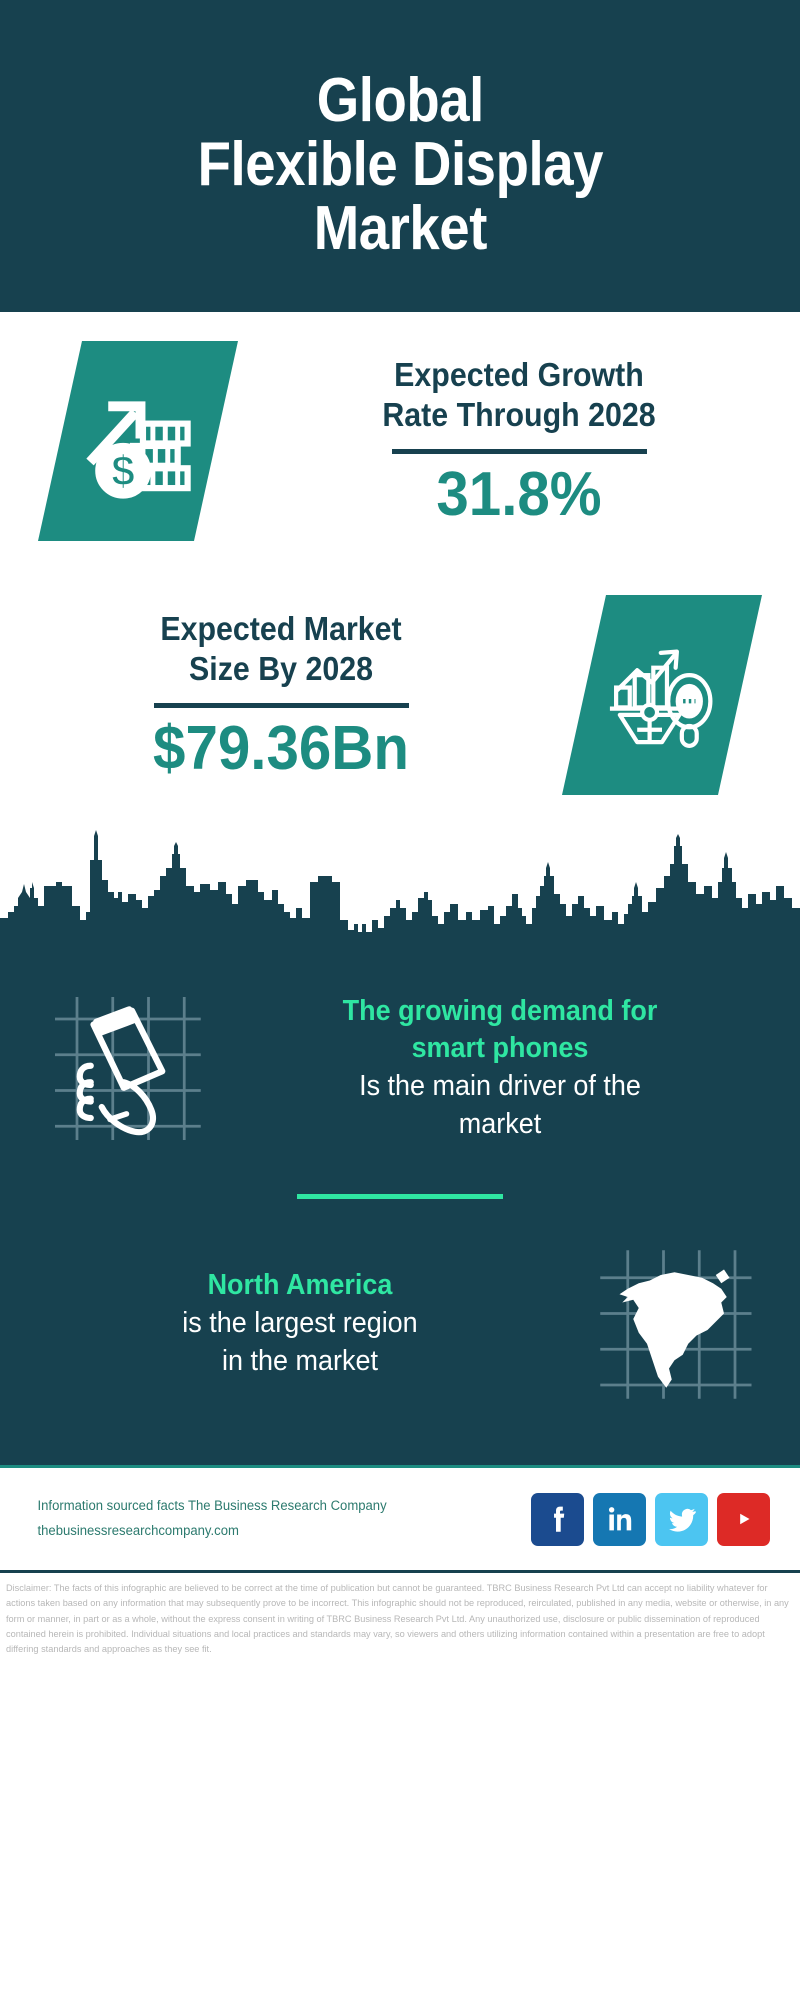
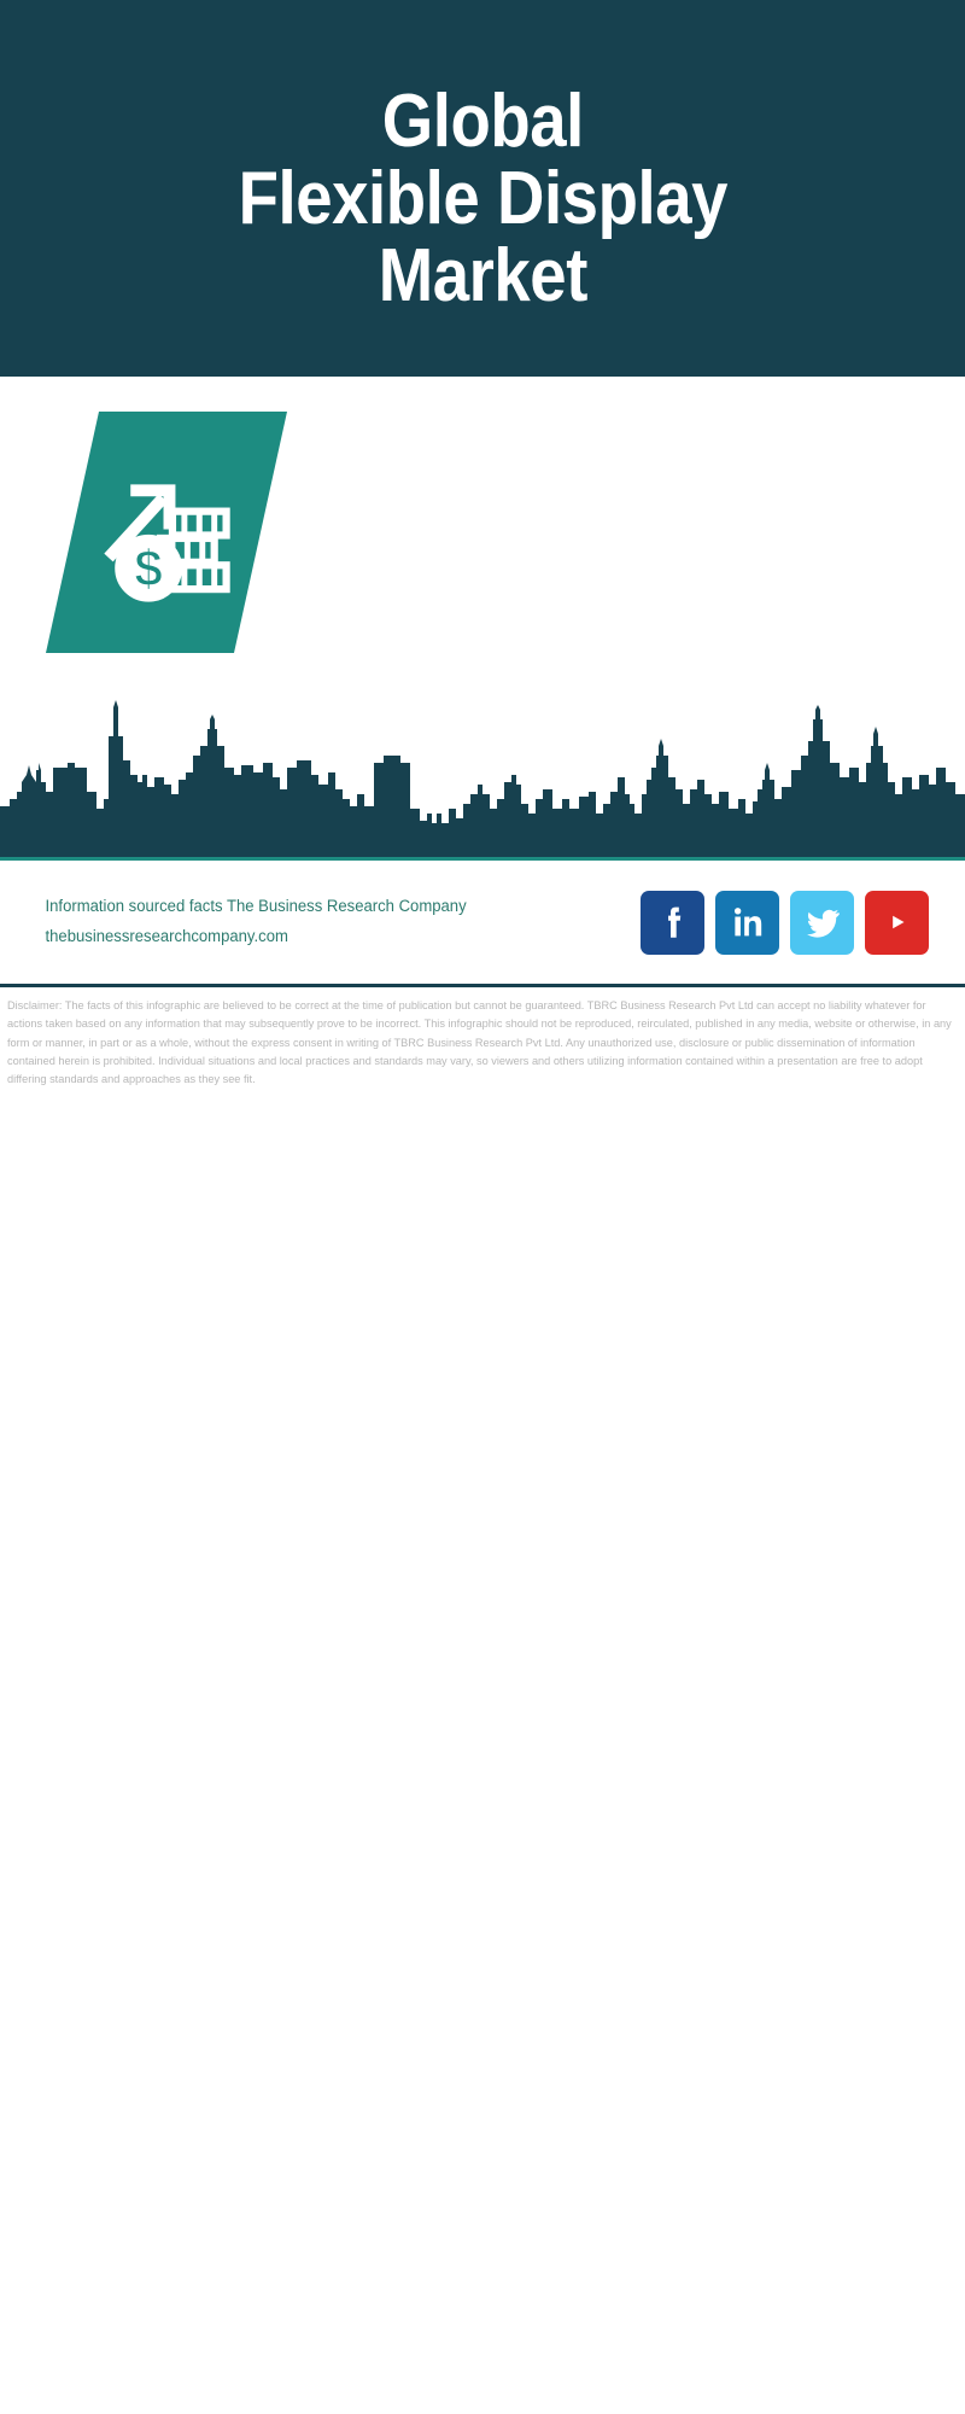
  Global
  Flexible Display
  Market
  $
- Expected Growth
- Rate Through 2028
- 31.8%
- Expected Market
- Size By 2028
- $79.36Bn
- The growing demand for
- smart phones
- Is the main driver of the
- market
- North America
- is the largest region
- in the market
  Information sourced facts The Business Research Company
  thebusinessresearchcompany.com
- Disclaimer: The facts of this infographic are believed to be correct at the time of publication but cannot be guaranteed. TBRC Business Research Pvt Ltd can accept no liability whatever for actions taken based on any information that may subsequently prove to be incorrect. This infographic should not be reproduced, reirculated, published in any media, website or otherwise, in any form or manner, in part or as a whole, without the express consent in writing of TBRC Business Research Pvt Ltd. Any unauthorized use, disclosure or public dissemination of reproduced contained herein is prohibited. Individual situations and local practices and standards may vary, so viewers and others utilizing information contained within a presentation are free to adopt differing standards and approaches as they see fit.
+ Disclaimer: The facts of this infographic are believed to be correct at the time of publication but cannot be guaranteed. TBRC Business Research Pvt Ltd can accept no liability whatever for actions taken based on any information that may subsequently prove to be incorrect. This infographic should not be reproduced, reirculated, published in any media, website or otherwise, in any form or manner, in part or as a whole, without the express consent in writing of TBRC Business Research Pvt Ltd. Any unauthorized use, disclosure or public dissemination of information contained herein is prohibited. Individual situations and local practices and standards may vary, so viewers and others utilizing information contained within a presentation are free to adopt differing standards and approaches as they see fit.
